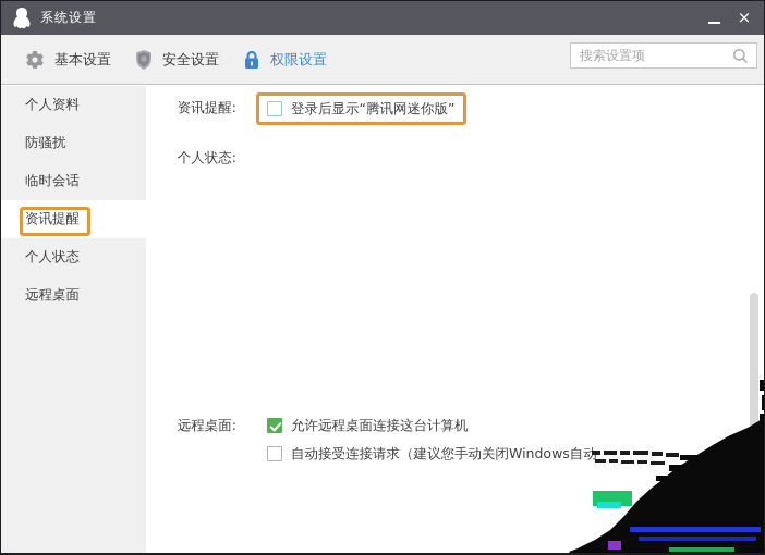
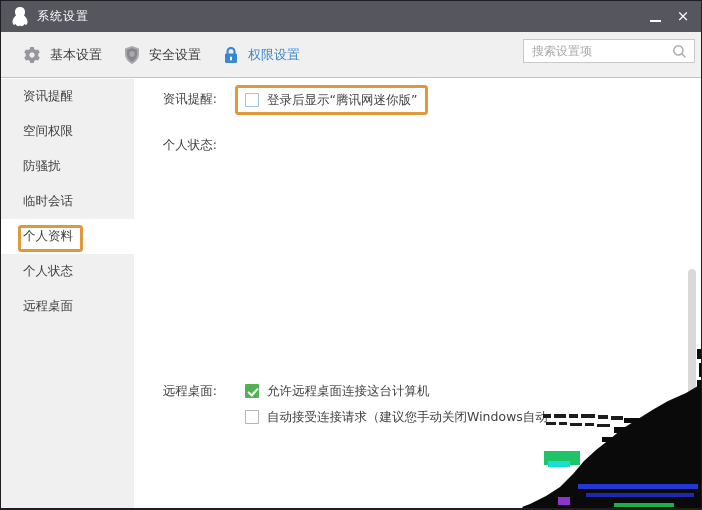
  系统设置
  ×
  基本设置
  安全设置
  权限设置
  搜索设置项
- 个人资料
+ 资讯提醒
+ 空间权限
  防骚扰
  临时会话
- 资讯提醒
+ 个人资料
  个人状态
  远程桌面
  资讯提醒:
  登录后显示“腾讯网迷你版”
  个人状态:
  远程桌面:
  允许远程桌面连接这台计算机
  自动接受连接请求（建议您手动关闭Windows自动
